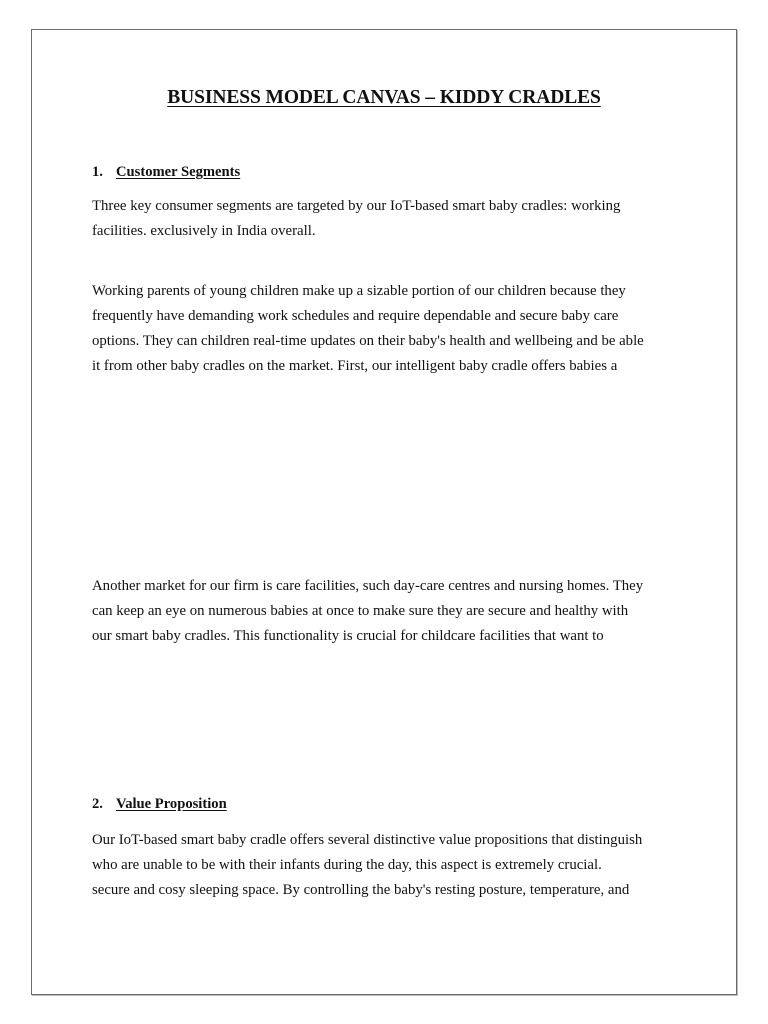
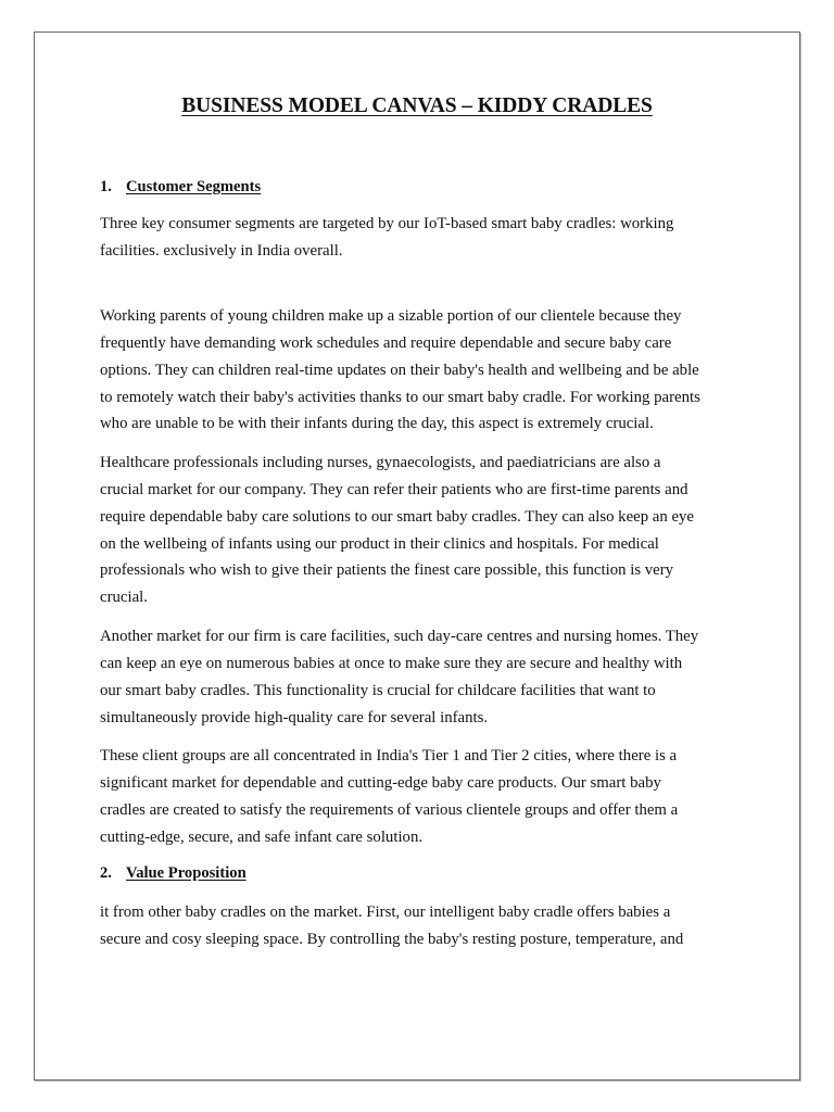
  BUSINESS MODEL CANVAS – KIDDY CRADLES
  1. Customer Segments
  Three key consumer segments are targeted by our IoT-based smart baby cradles: working
  facilities. exclusively in India overall.
- Working parents of young children make up a sizable portion of our children because they
+ Working parents of young children make up a sizable portion of our clientele because they
  frequently have demanding work schedules and require dependable and secure baby care
  options. They can children real-time updates on their baby's health and wellbeing and be able
+ to remotely watch their baby's activities thanks to our smart baby cradle. For working parents
- it from other baby cradles on the market. First, our intelligent baby cradle offers babies a
+ who are unable to be with their infants during the day, this aspect is extremely crucial.
+ Healthcare professionals including nurses, gynaecologists, and paediatricians are also a
+ crucial market for our company. They can refer their patients who are first-time parents and
+ require dependable baby care solutions to our smart baby cradles. They can also keep an eye
+ on the wellbeing of infants using our product in their clinics and hospitals. For medical
+ professionals who wish to give their patients the finest care possible, this function is very
+ crucial.
  Another market for our firm is care facilities, such day-care centres and nursing homes. They
  can keep an eye on numerous babies at once to make sure they are secure and healthy with
  our smart baby cradles. This functionality is crucial for childcare facilities that want to
+ simultaneously provide high-quality care for several infants.
+ These client groups are all concentrated in India's Tier 1 and Tier 2 cities, where there is a
+ significant market for dependable and cutting-edge baby care products. Our smart baby
+ cradles are created to satisfy the requirements of various clientele groups and offer them a
+ cutting-edge, secure, and safe infant care solution.
  2. Value Proposition
- Our IoT-based smart baby cradle offers several distinctive value propositions that distinguish
- who are unable to be with their infants during the day, this aspect is extremely crucial.
+ it from other baby cradles on the market. First, our intelligent baby cradle offers babies a
  secure and cosy sleeping space. By controlling the baby's resting posture, temperature, and
